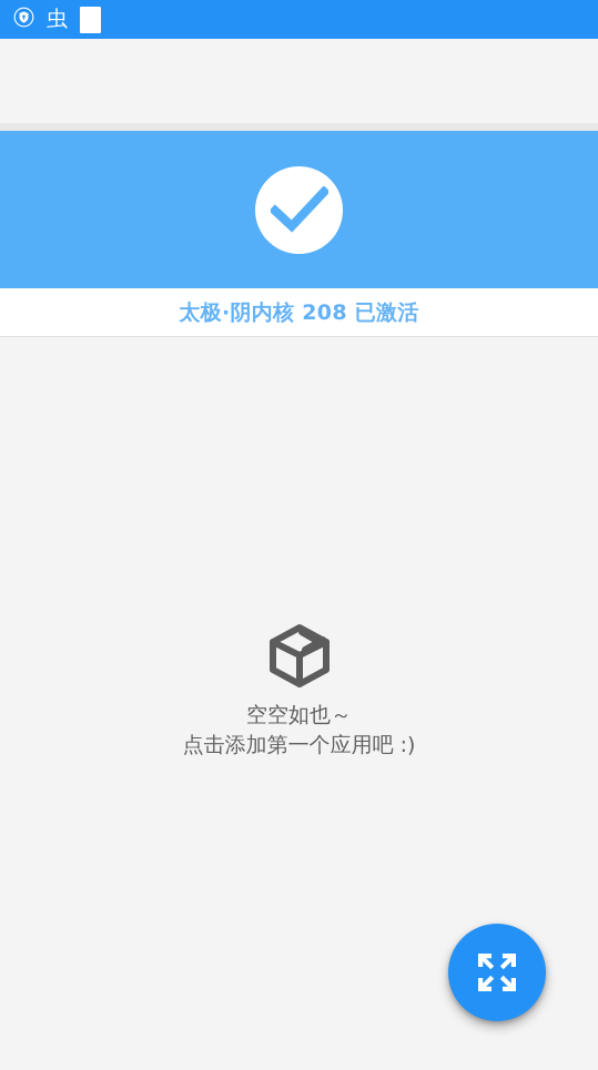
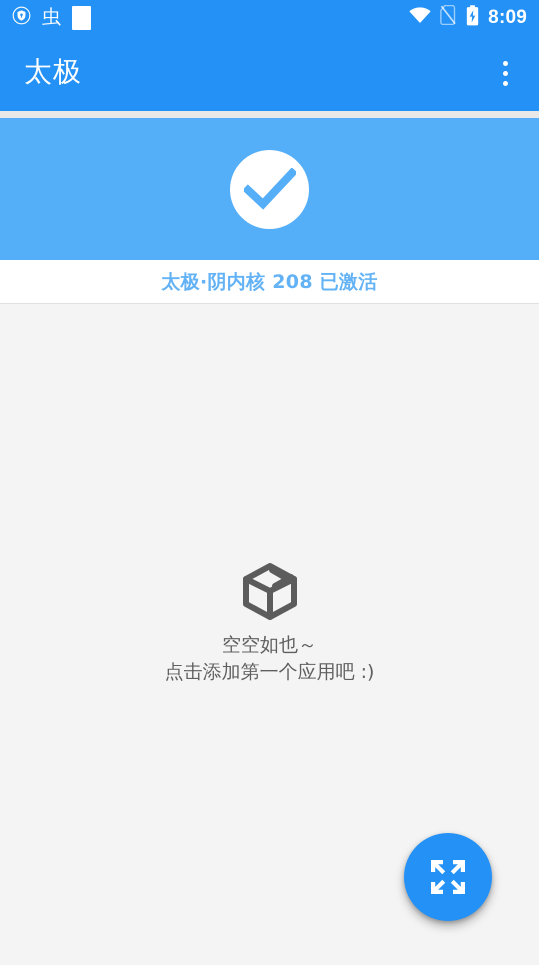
  虫
+ 8:09
+ 太极
  太极·阴内核 208 已激活
  空空如也～
  点击添加第一个应用吧 :)
